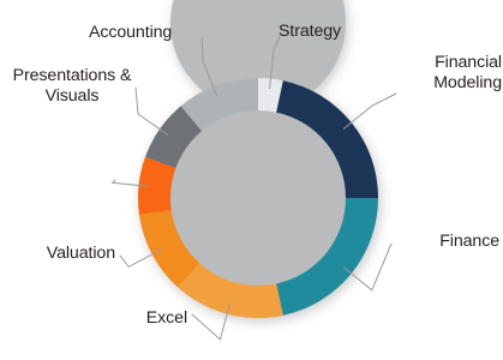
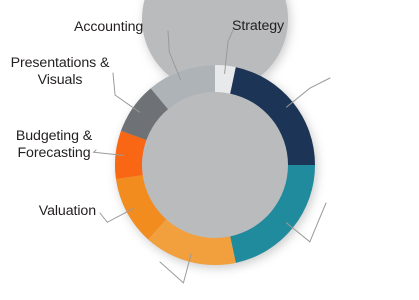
  Strategy
- Financial
- Modeling
- Finance
- Excel
  Valuation
+ Budgeting &
+ Forecasting
  Presentations &
  Visuals
  Accounting
